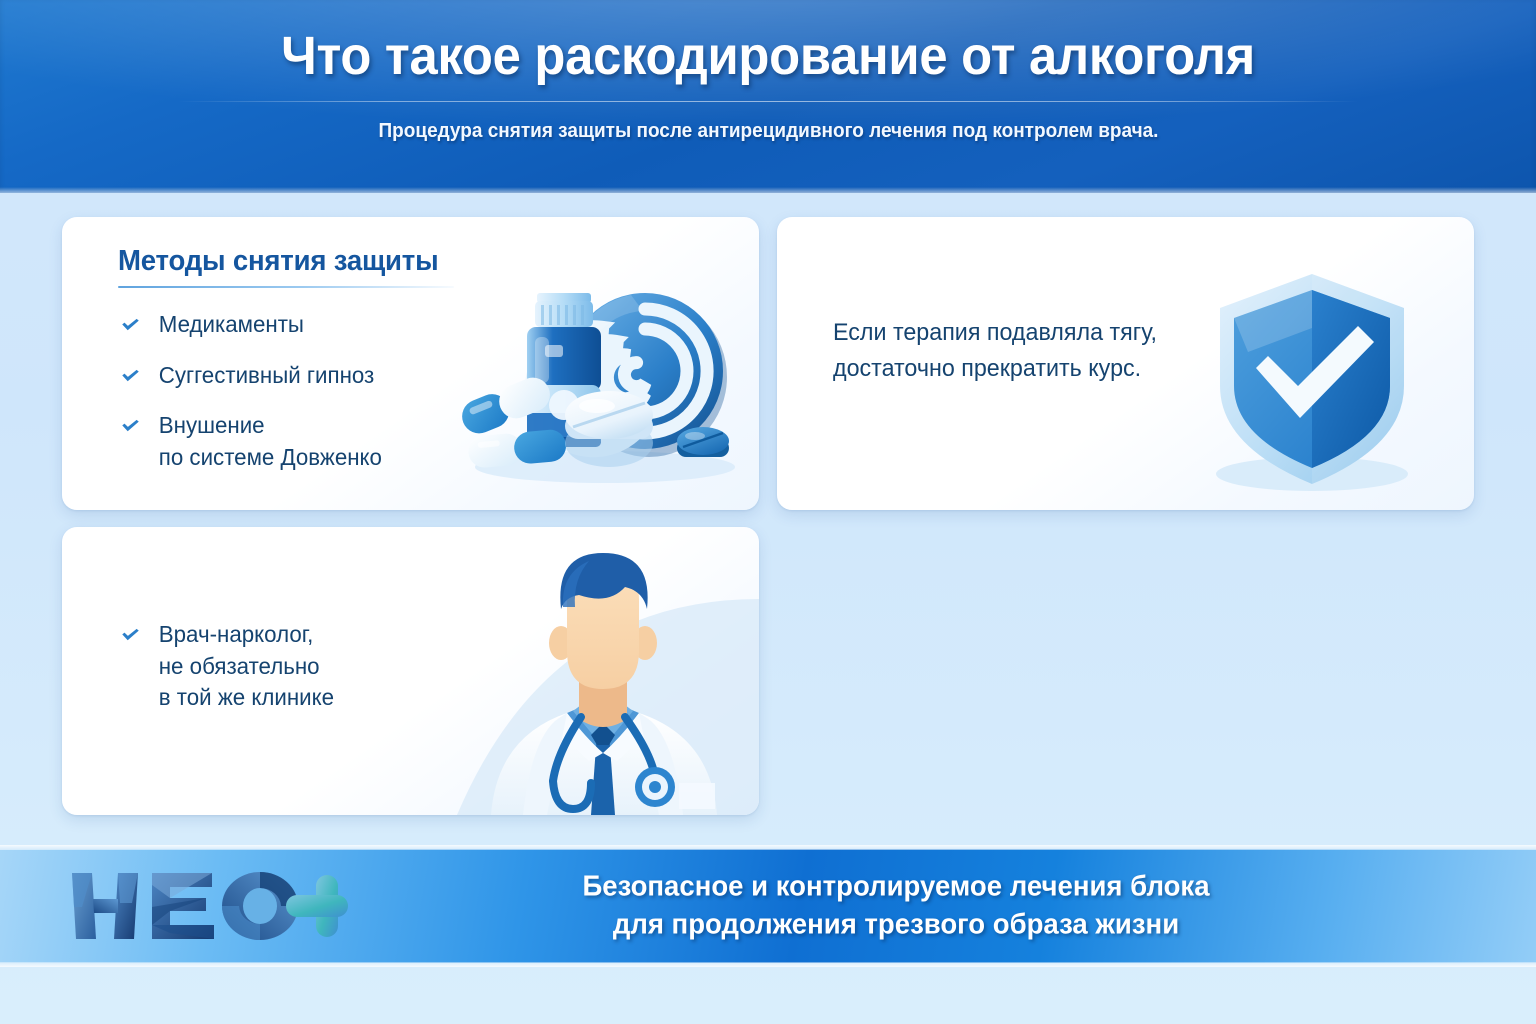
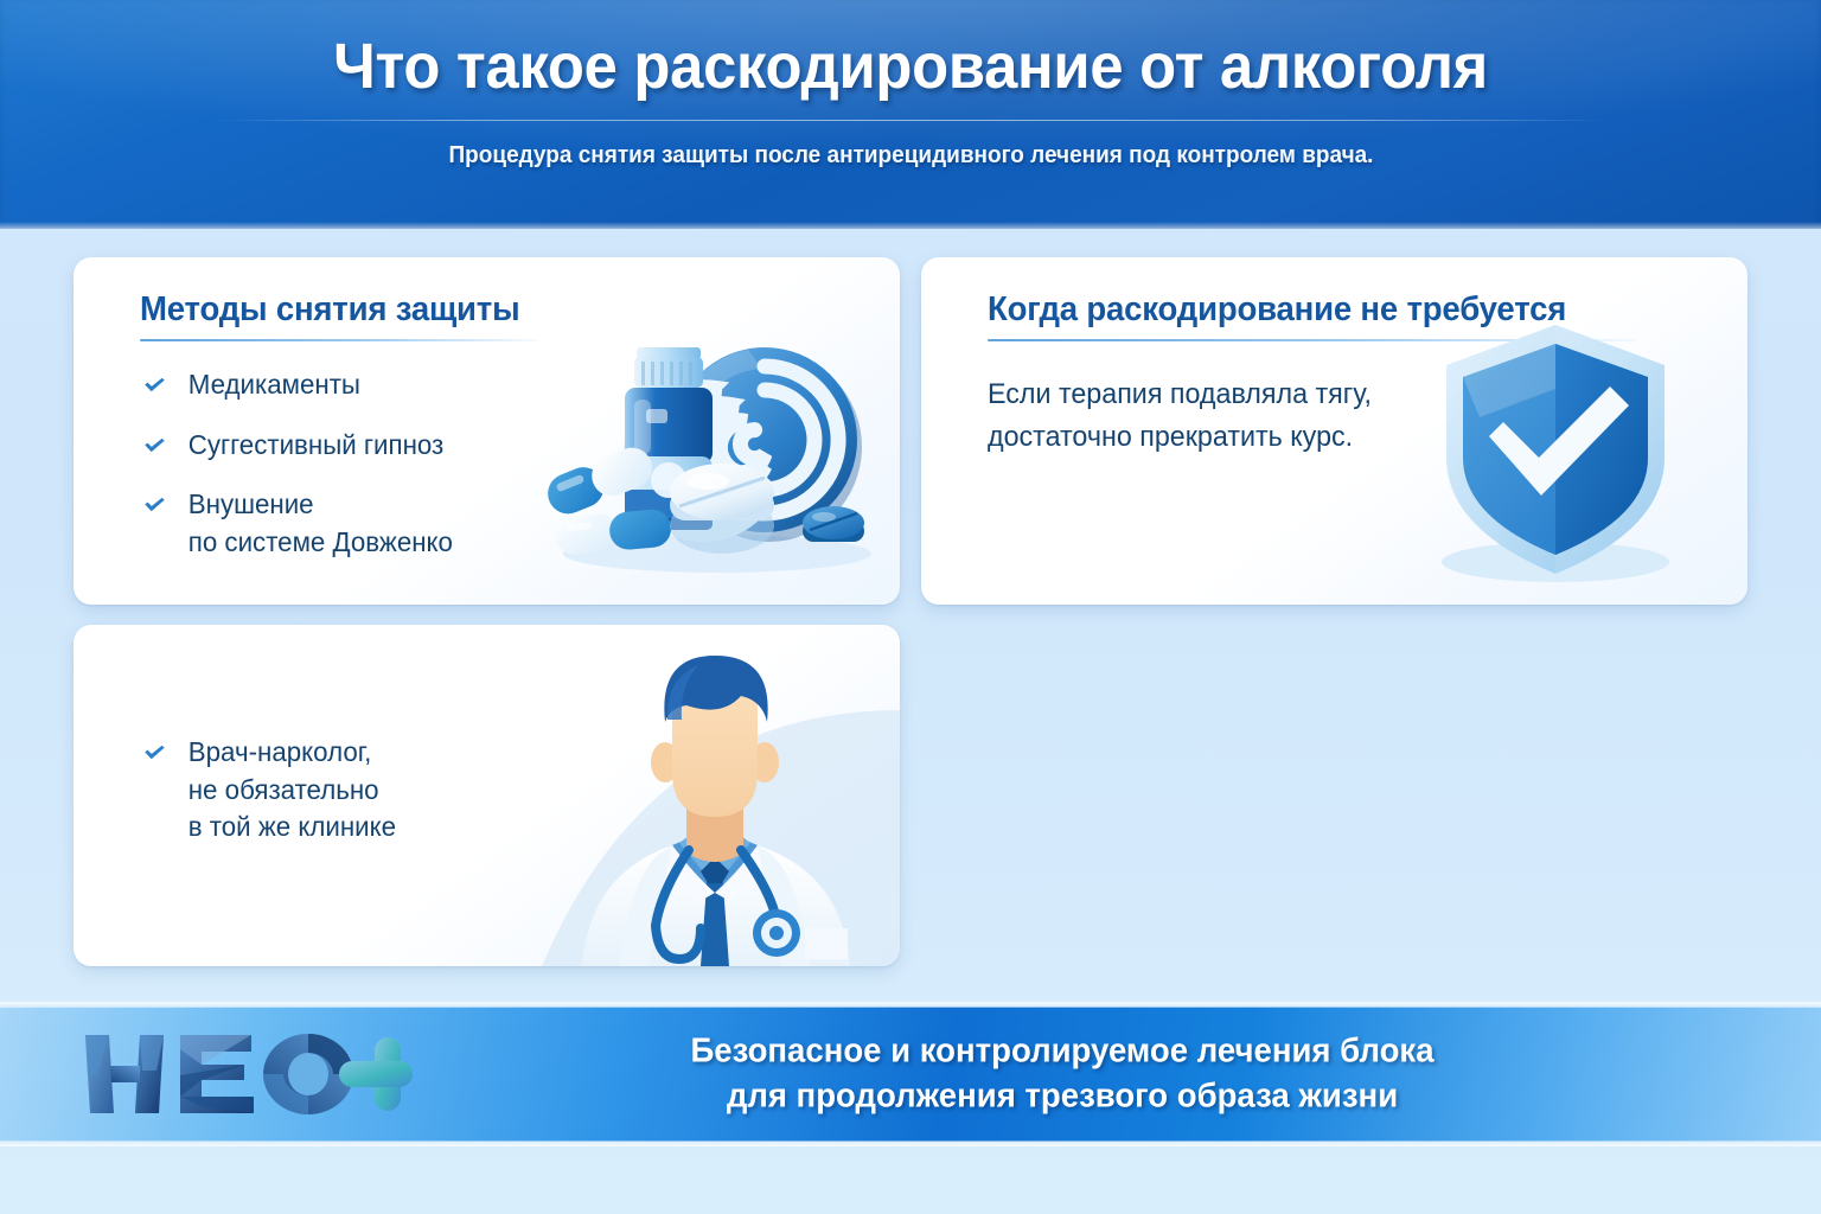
  Что такое раскодирование от алкоголя
  Процедура снятия защиты после антирецидивного лечения под контролем врача.
  Методы снятия защиты
  Медикаменты
  Суггестивный гипноз
  Внушение
  по системе Довженко
+ Когда раскодирование не требуется
  Если терапия подавляла тягу,
  достаточно прекратить курс.
  Врач-нарколог,
  не обязательно
  в той же клинике
  Безопасное и контролируемое лечения блока
  для продолжения трезвого образа жизни
